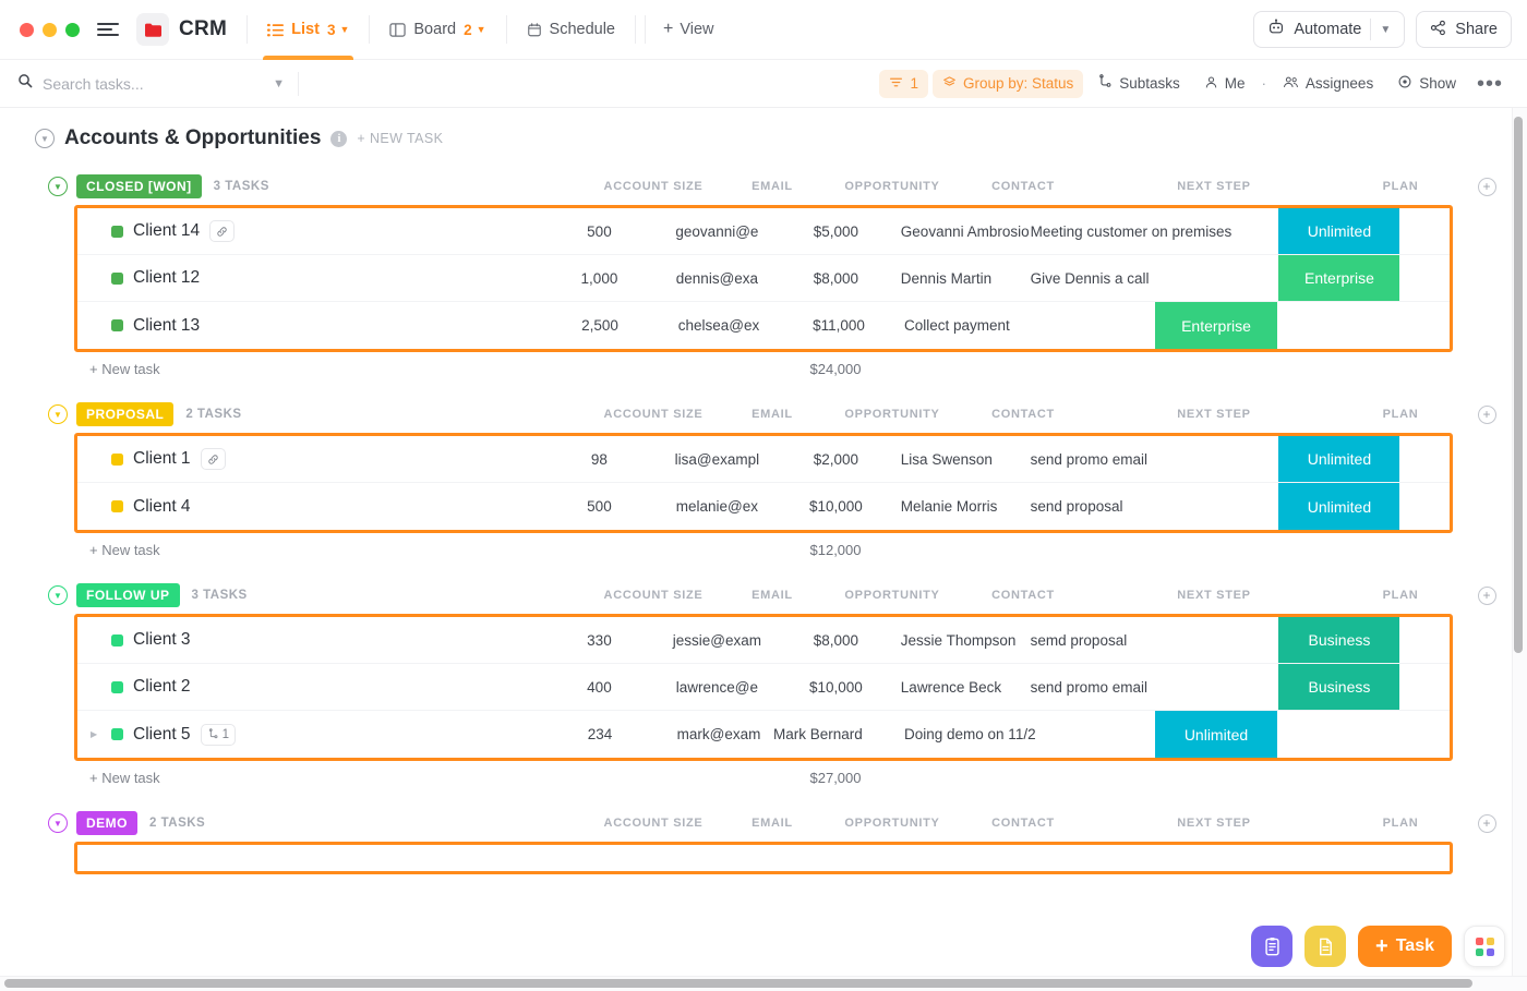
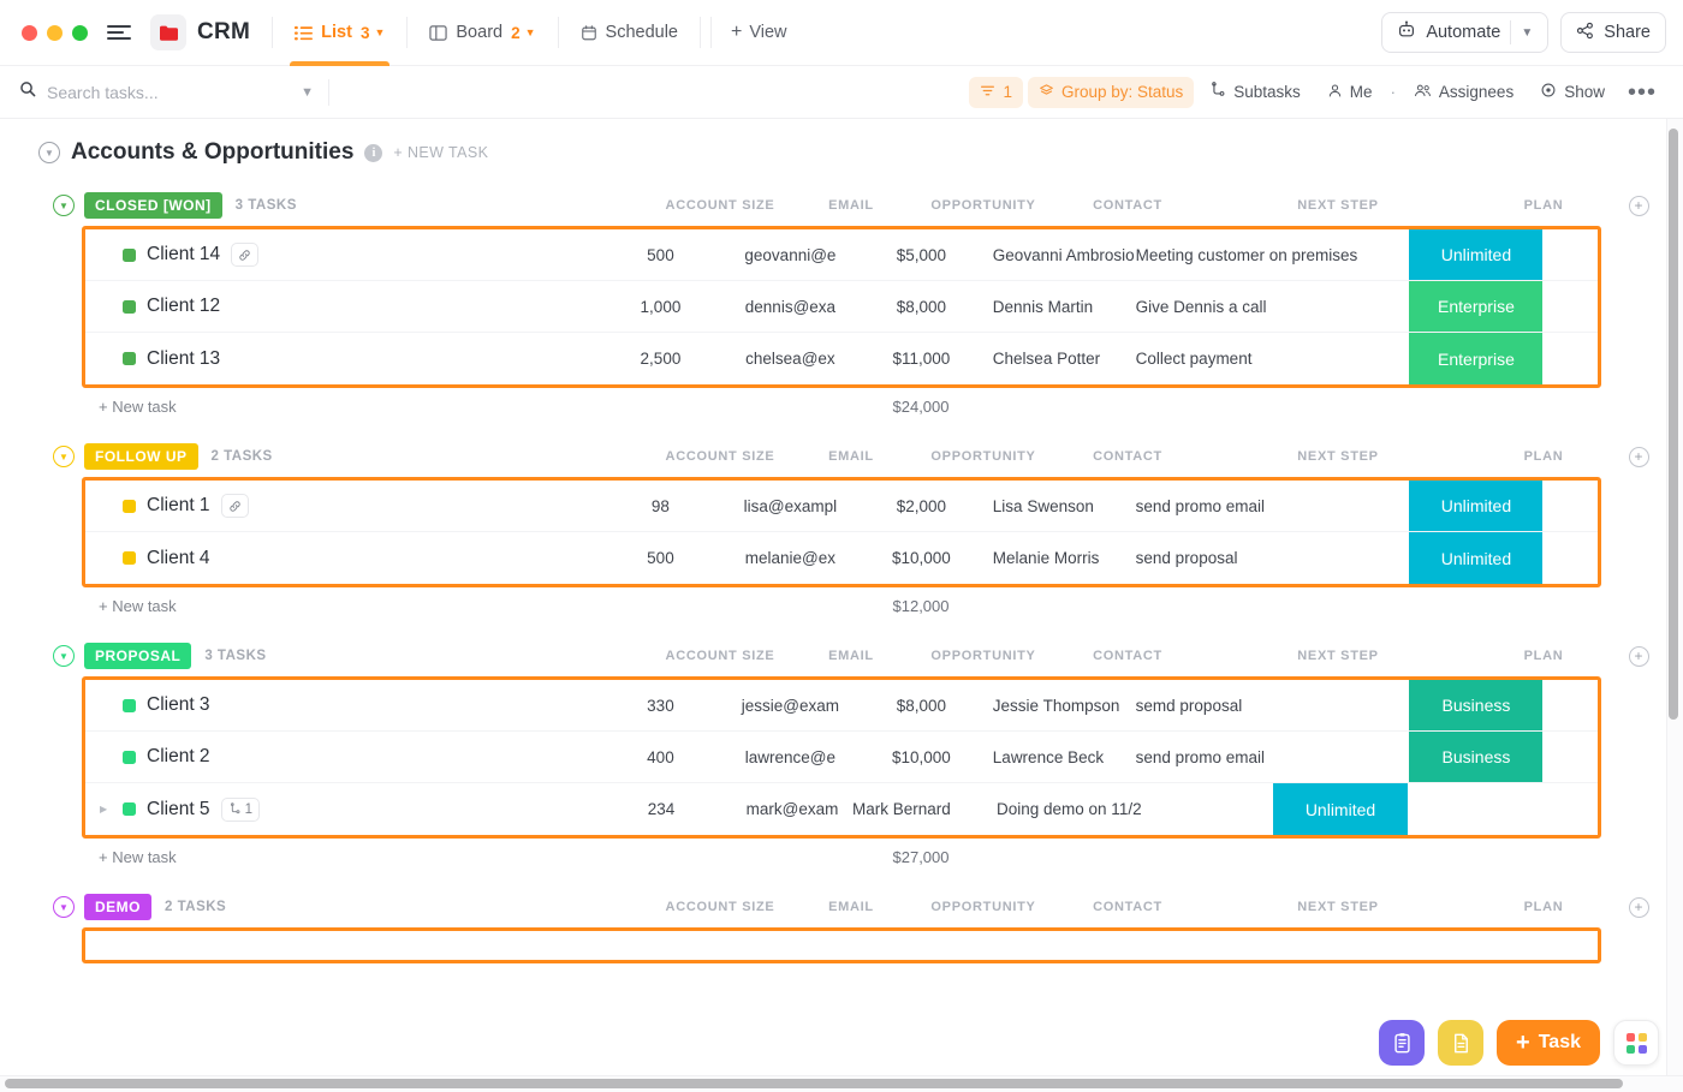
  CRM
  List
  3
  ▼
  Board
  2
  ▼
  Schedule
  +
  View
  Automate
  ▼
  Share
  Search tasks...
  ▼
  1
  Group by: Status
  Subtasks
  Me
  ·
  Assignees
  Show
  •••
  ▼
  Accounts & Opportunities
  i
  + NEW TASK
  ▼
  CLOSED [WON]
  3 TASKS
  ACCOUNT SIZE
  EMAIL
  OPPORTUNITY
  CONTACT
  NEXT STEP
  PLAN
  +
  Client 14
  500
  geovanni@e
  $5,000
  Geovanni Ambrosio
  Meeting customer on premises
  Unlimited
  Client 12
  1,000
  dennis@exa
  $8,000
  Dennis Martin
  Give Dennis a call
  Enterprise
  Client 13
  2,500
  chelsea@ex
  $11,000
+ Chelsea Potter
  Collect payment
  Enterprise
  + New task
  $24,000
  ▼
- PROPOSAL
+ FOLLOW UP
  2 TASKS
  ACCOUNT SIZE
  EMAIL
  OPPORTUNITY
  CONTACT
  NEXT STEP
  PLAN
  +
  Client 1
  98
  lisa@exampl
  $2,000
  Lisa Swenson
  send promo email
  Unlimited
  Client 4
  500
  melanie@ex
  $10,000
  Melanie Morris
  send proposal
  Unlimited
  + New task
  $12,000
  ▼
- FOLLOW UP
+ PROPOSAL
  3 TASKS
  ACCOUNT SIZE
  EMAIL
  OPPORTUNITY
  CONTACT
  NEXT STEP
  PLAN
  +
  Client 3
  330
  jessie@exam
  $8,000
  Jessie Thompson
  semd proposal
  Business
  Client 2
  400
  lawrence@e
  $10,000
  Lawrence Beck
  send promo email
  Business
  ▶
  Client 5
  1
  234
  mark@exam
  Mark Bernard
  Doing demo on 11/2
  Unlimited
  + New task
  $27,000
  ▼
  DEMO
  2 TASKS
  ACCOUNT SIZE
  EMAIL
  OPPORTUNITY
  CONTACT
  NEXT STEP
  PLAN
  +
  +
  Task
